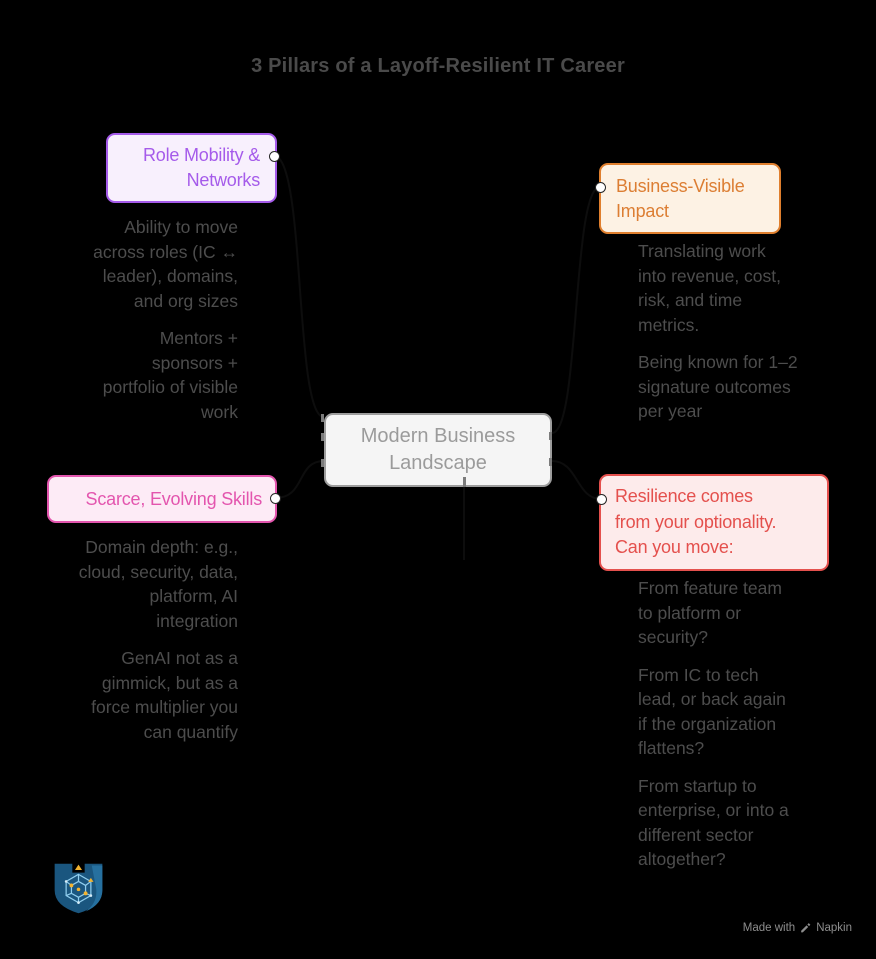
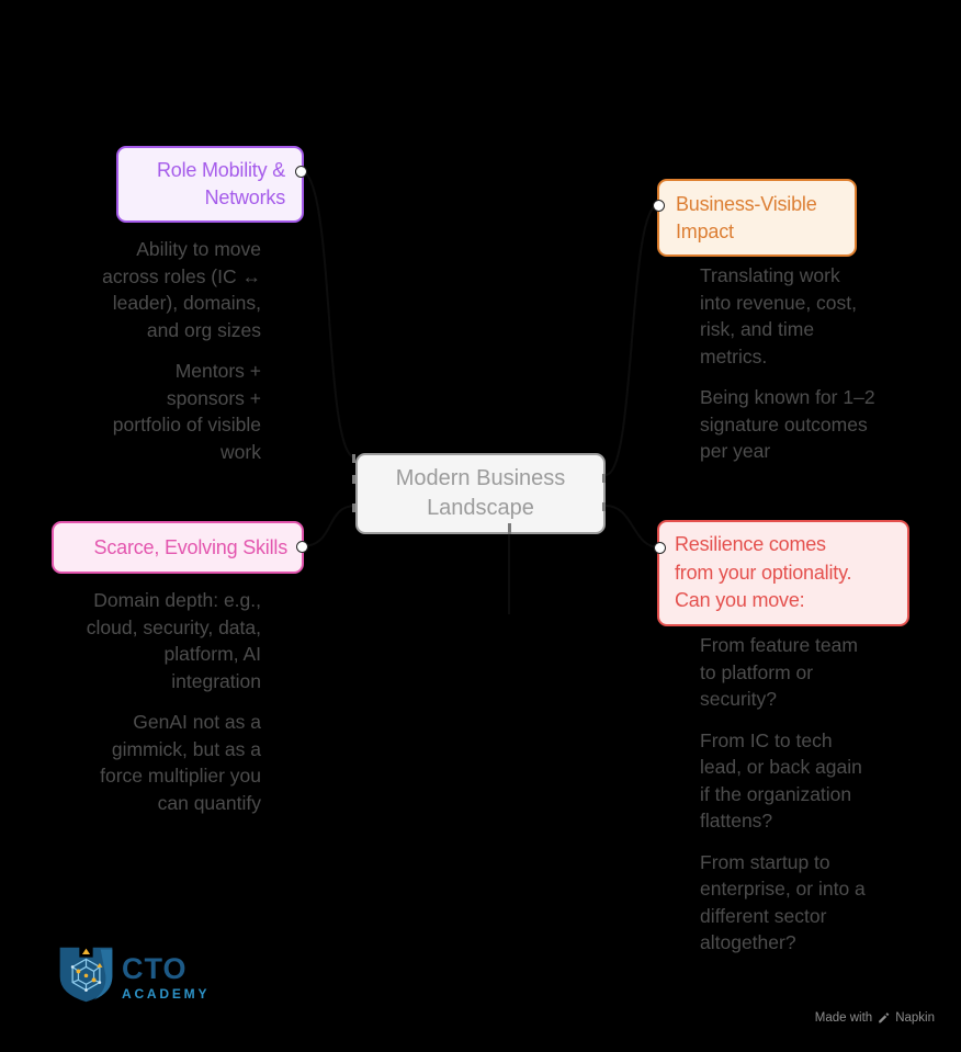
- 3 Pillars of a Layoff-Resilient IT Career
  Modern Business
  Landscape
  Role Mobility &
  Networks
  Ability to move
  across roles (IC ↔
  leader), domains,
  and org sizes
  Mentors +
  sponsors +
  portfolio of visible
  work
  Business-Visible
  Impact
  Translating work
  into revenue, cost,
  risk, and time
  metrics.
  Being known for 1–2
  signature outcomes
  per year
  Scarce, Evolving Skills
  Domain depth: e.g.,
  cloud, security, data,
  platform, AI
  integration
  GenAI not as a
  gimmick, but as a
  force multiplier you
  can quantify
  Resilience comes
  from your optionality.
  Can you move:
  From feature team
  to platform or
  security?
  From IC to tech
  lead, or back again
  if the organization
  flattens?
  From startup to
  enterprise, or into a
  different sector
  altogether?
+ CTO
+ ACADEMY
  Made with
  Napkin
